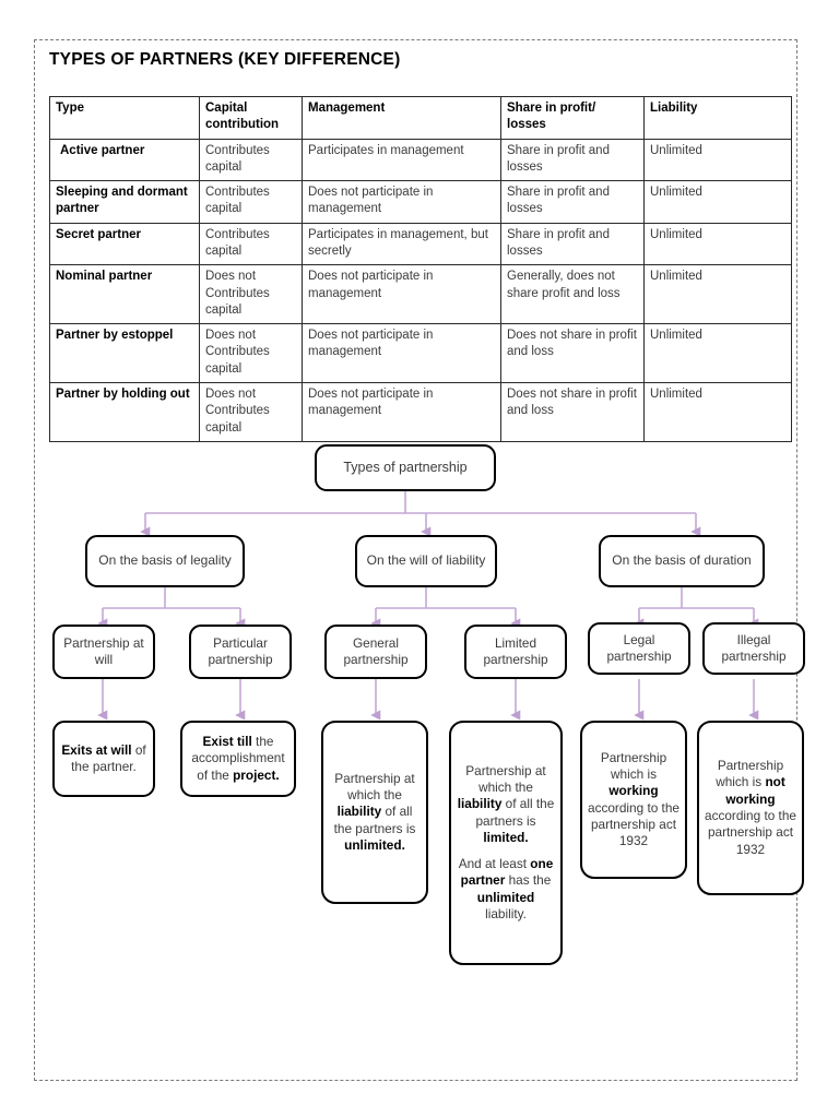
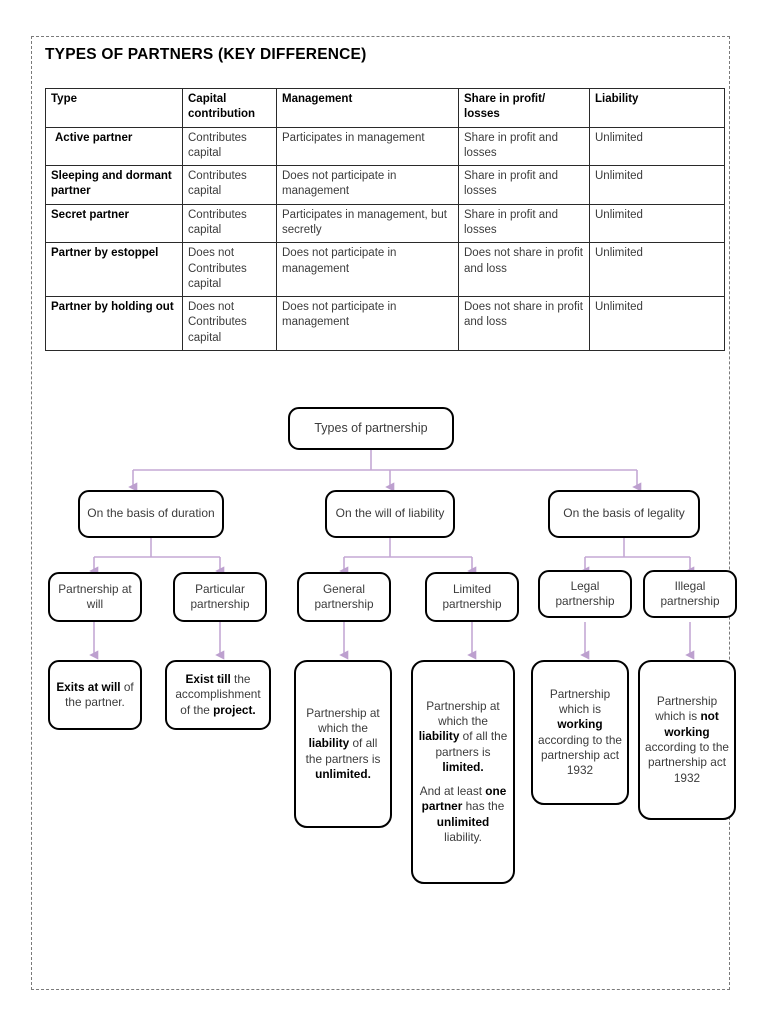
  TYPES OF PARTNERS (KEY DIFFERENCE)
  Type	Capital contribution	Management	Share in profit/ losses	Liability
  Active partner	Contributes capital	Participates in management	Share in profit and losses	Unlimited
  Sleeping and dormant partner	Contributes capital	Does not participate in management	Share in profit and losses	Unlimited
  Secret partner	Contributes capital	Participates in management, but secretly	Share in profit and losses	Unlimited
- Nominal partner	Does not Contributes capital	Does not participate in management	Generally, does not share profit and loss	Unlimited
  Partner by estoppel	Does not Contributes capital	Does not participate in management	Does not share in profit and loss	Unlimited
  Partner by holding out	Does not Contributes capital	Does not participate in management	Does not share in profit and loss	Unlimited
  Types of partnership
- On the basis of legality
+ On the basis of duration
  On the will of liability
- On the basis of duration
+ On the basis of legality
  Partnership at will
  Particular partnership
  General partnership
  Limited partnership
  Legal partnership
  Illegal partnership
  Exits at will of the partner.
  Exist till the accomplishment of the project.
  Partnership at which the liability of all the partners is unlimited.
  Partnership at which the liability of all the partners is limited.
  And at least one partner has the unlimited liability.
  Partnership which is working according to the partnership act 1932
  Partnership which is not working according to the partnership act 1932
